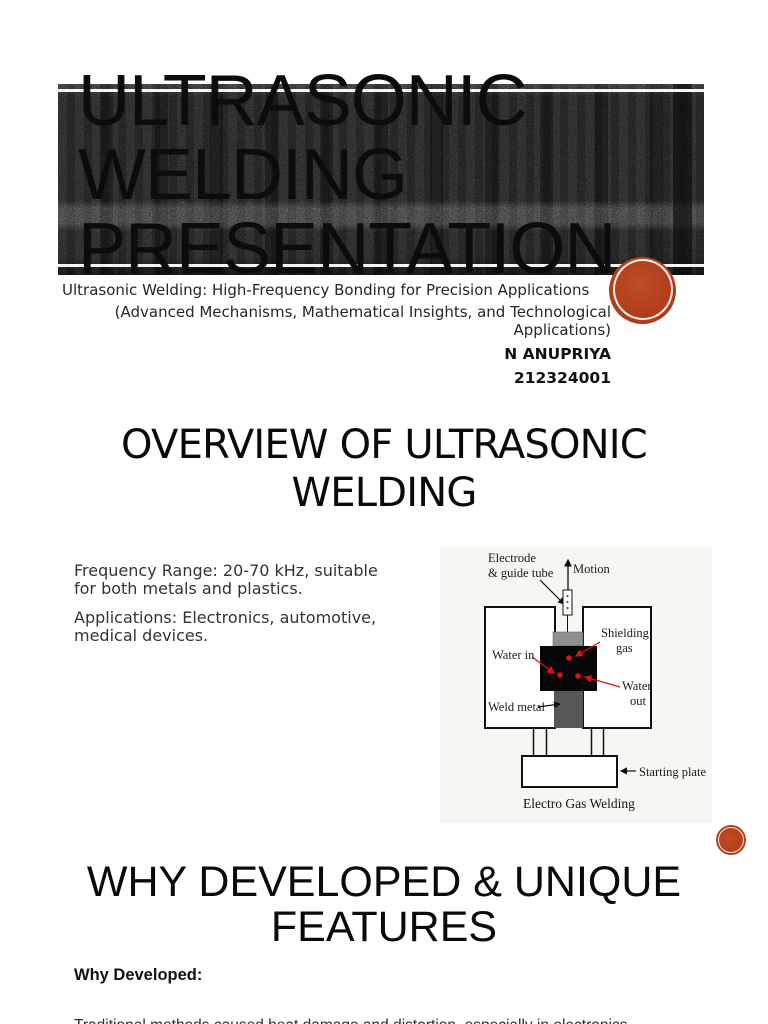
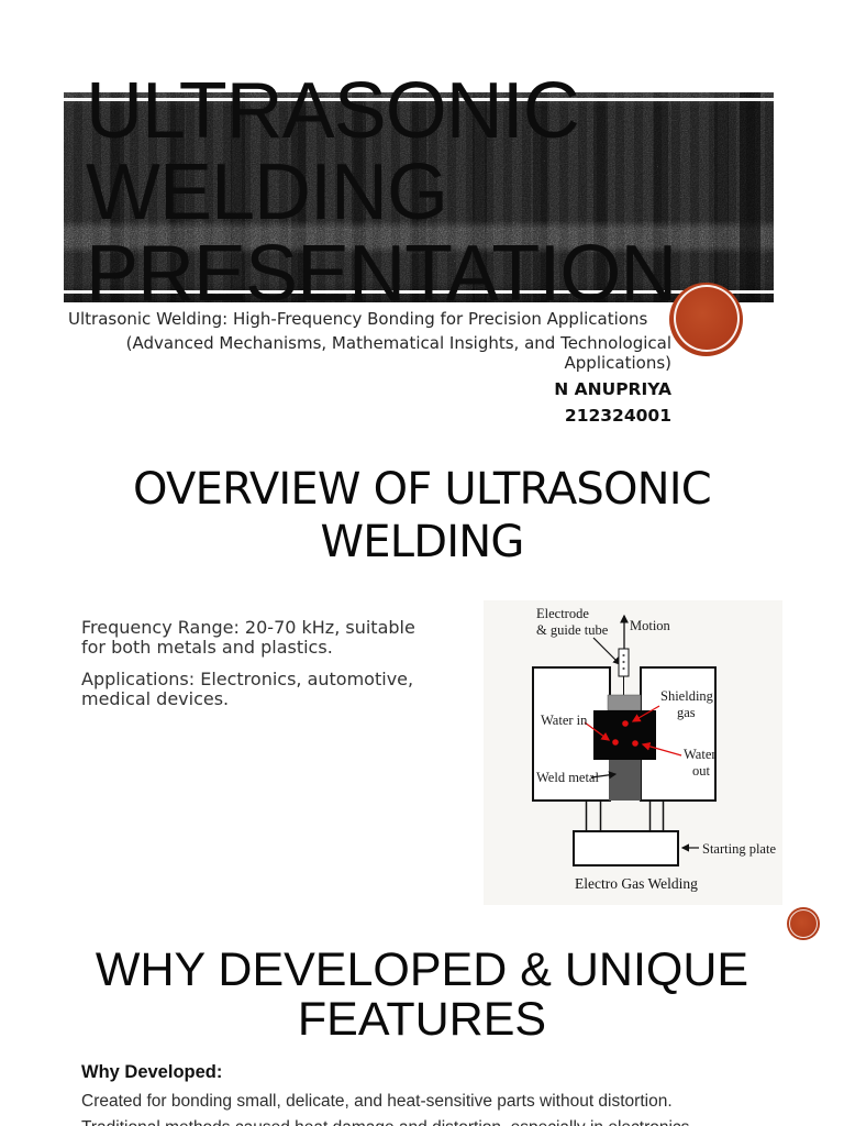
  ULTRASONIC
  WELDING
  PRESENTATION
  Ultrasonic Welding: High-Frequency Bonding for Precision Applications
  (Advanced Mechanisms, Mathematical Insights, and Technological
  Applications)
  N ANUPRIYA
  212324001
  OVERVIEW OF ULTRASONIC
  WELDING
  Frequency Range: 20-70 kHz, suitable
  for both metals and plastics.
  Applications: Electronics, automotive,
  medical devices.
  Electrode
  & guide tube
  Motion
  Shielding
  gas
  Water in
  Water
  out
  Weld metl
  Starting plate
  Electro Gas Welding
  WHY DEVELOPED & UNIQUE
  FEATURES
  Why Developed:
+ Created for bonding small, delicate, and heat-sensitive parts without distortion.
